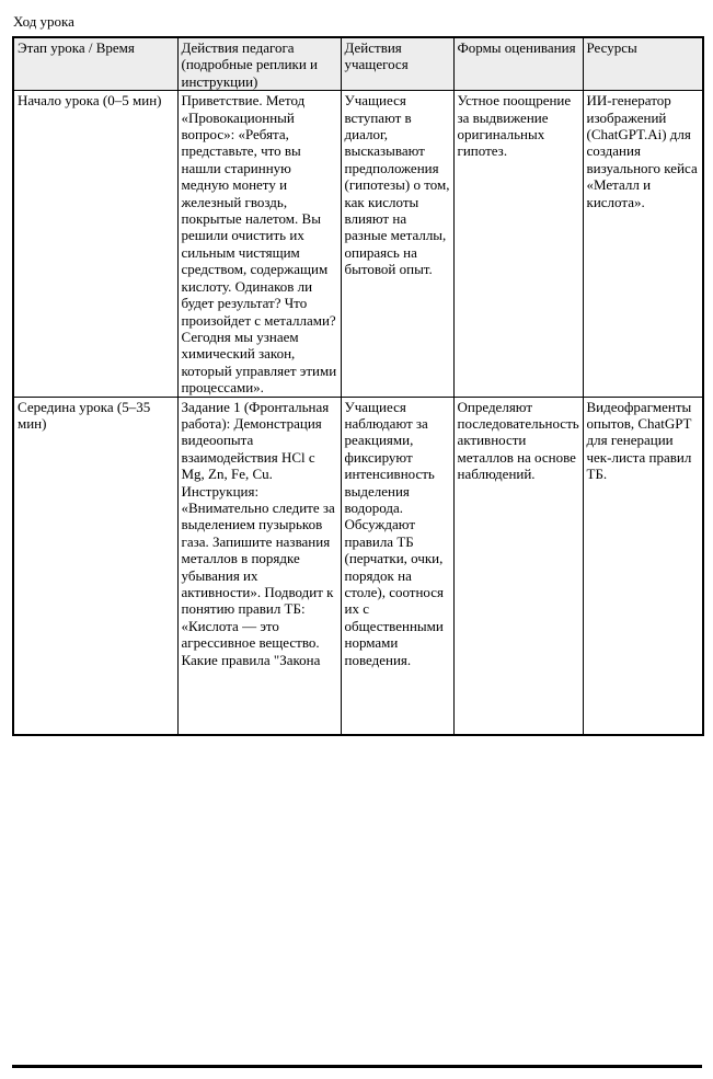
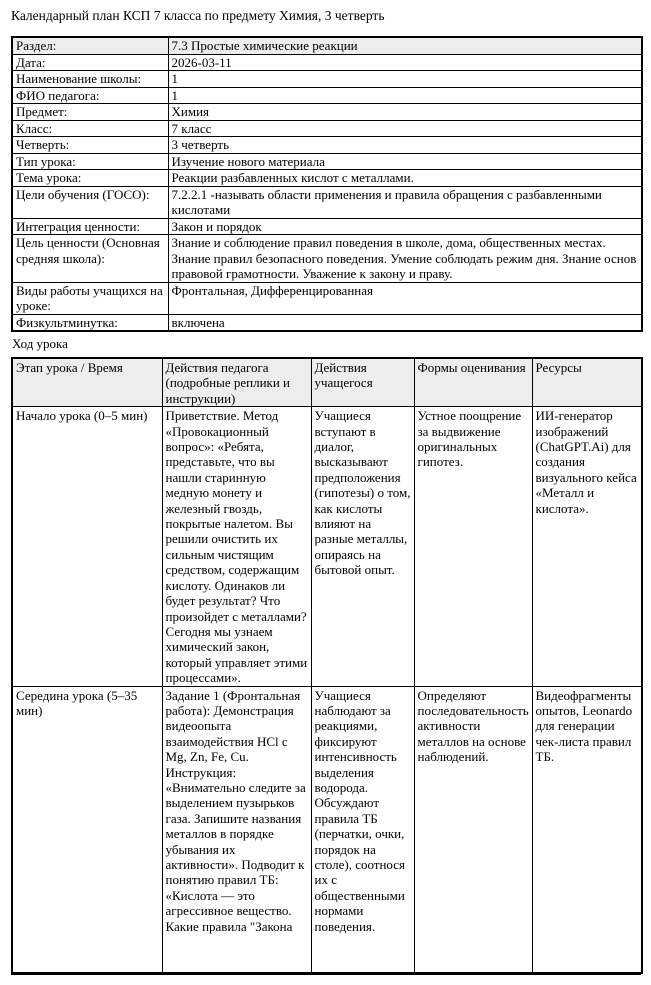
+ Календарный план КСП 7 класса по предмету Химия, 3 четверть
+ Раздел:	7.3 Простые химические реакции
+ Дата:	2026-03-11
+ Наименование школы:	1
+ ФИО педагога:	1
+ Предмет:	Химия
+ Класс:	7 класс
+ Четверть:	3 четверть
+ Тип урока:	Изучение нового материала
+ Тема урока:	Реакции разбавленных кислот с металлами.
+ Цели обучения (ГОСО):	7.2.2.1 -называть области применения и правила обращения с разбавленными кислотами
+ Интеграция ценности:	Закон и порядок
+ Цель ценности (Основная средняя школа):	Знание и соблюдение правил поведения в школе, дома, общественных местах. Знание правил безопасного поведения. Умение соблюдать режим дня. Знание основ правовой грамотности. Уважение к закону и праву.
+ Виды работы учащихся на уроке:	Фронтальная, Дифференцированная
+ Физкультминутка:	включена
  Ход урока
  Этап урока / Время	Действия педагога (подробные реплики и инструкции)	Действия учащегося	Формы оценивания	Ресурсы
  Начало урока (0–5 мин)	Приветствие. Метод «Провокационный вопрос»: «Ребята, представьте, что вы нашли старинную медную монету и железный гвоздь, покрытые налетом. Вы решили очистить их сильным чистящим средством, содержащим кислоту. Одинаков ли будет результат? Что произойдет с металлами? Сегодня мы узнаем химический закон, который управляет этими процессами».	Учащиеся вступают в диалог, высказывают предположения (гипотезы) о том, как кислоты влияют на разные металлы, опираясь на бытовой опыт.	Устное поощрение за выдвижение оригинальных гипотез.	ИИ-генератор изображений (ChatGPT.Ai) для создания визуального кейса «Металл и кислота».
- Середина урока (5–35 мин)	Задание 1 (Фронтальная работа): Демонстрация видеоопыта взаимодействия HCl с Mg, Zn, Fe, Cu. Инструкция: «Внимательно следите за выделением пузырьков газа. Запишите названия металлов в порядке убывания их активности». Подводит к понятию правил ТБ: «Кислота — это агрессивное вещество. Какие правила "Закона	Учащиеся наблюдают за реакциями, фиксируют интенсивность выделения водорода. Обсуждают правила ТБ (перчатки, очки, порядок на столе), соотнося их с общественными нормами поведения.	Определяют последовательность активности металлов на основе наблюдений.	Видеофрагменты опытов, ChatGPT для генерации чек-листа правил ТБ.
+ Середина урока (5–35 мин)	Задание 1 (Фронтальная работа): Демонстрация видеоопыта взаимодействия HCl с Mg, Zn, Fe, Cu. Инструкция: «Внимательно следите за выделением пузырьков газа. Запишите названия металлов в порядке убывания их активности». Подводит к понятию правил ТБ: «Кислота — это агрессивное вещество. Какие правила "Закона	Учащиеся наблюдают за реакциями, фиксируют интенсивность выделения водорода. Обсуждают правила ТБ (перчатки, очки, порядок на столе), соотнося их с общественными нормами поведения.	Определяют последовательность активности металлов на основе наблюдений.	Видеофрагменты опытов, Leonardo для генерации чек-листа правил ТБ.
